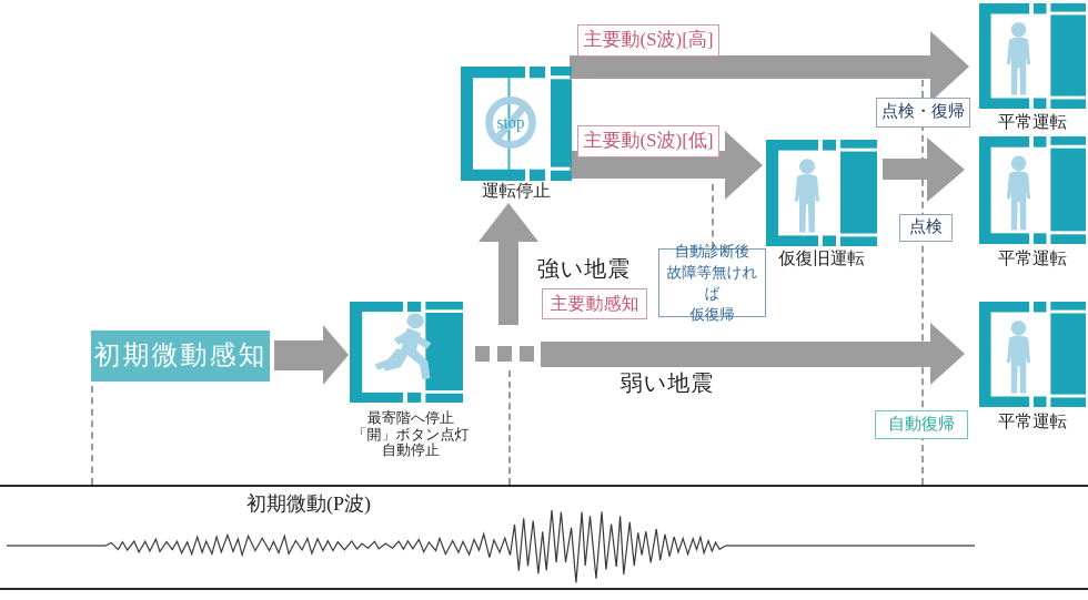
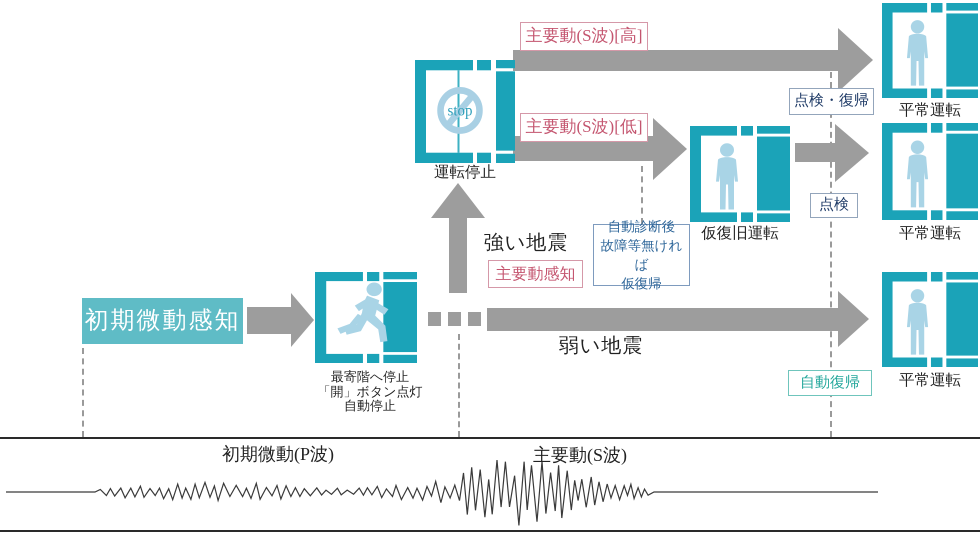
  初期微動感知
  最寄階へ停止
  「開」ボタン点灯
  自動停止
  運転停止
  主要動(S波)[高]
  主要動(S波)[低]
  強い地震
  主要動感知
  自動診断後
  故障等無ければ
  仮復帰
  仮復旧運転
  点検・復帰
  点検
  弱い地震
  自動復帰
  平常運転
  平常運転
  平常運転
  初期微動(P波)
+ 主要動(S波)
